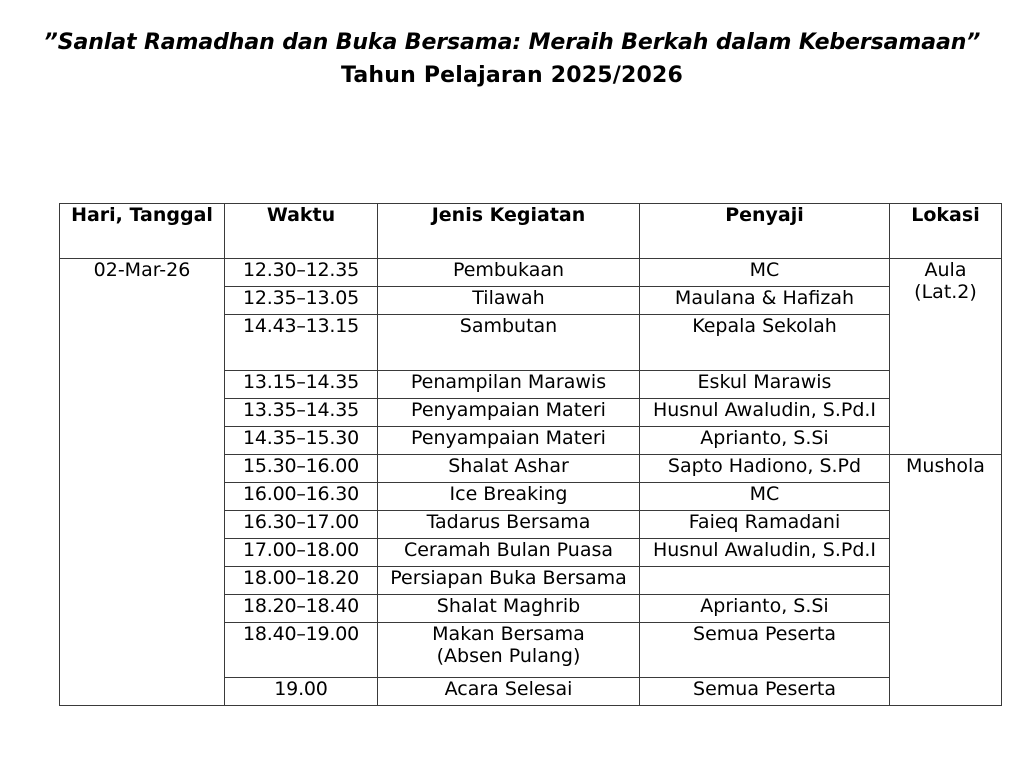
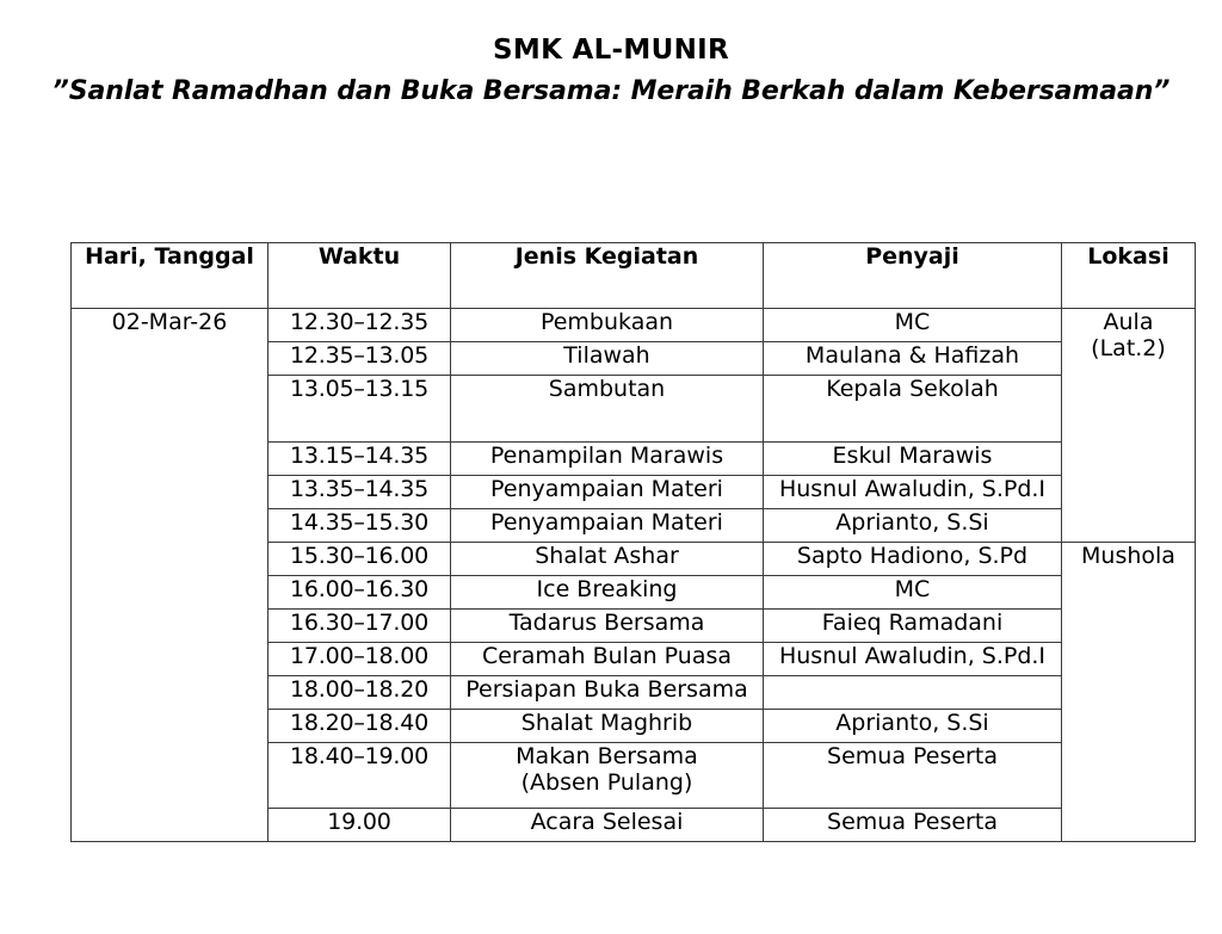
+ SMK AL-MUNIR
  ”Sanlat Ramadhan dan Buka Bersama: Meraih Berkah dalam Kebersamaan”
- Tahun Pelajaran 2025/2026
  Hari, Tanggal	Waktu	Jenis Kegiatan	Penyaji	Lokasi
  02-Mar-26	12.30–12.35	Pembukaan	MC	Aula (Lat.2)
  12.35–13.05	Tilawah	Maulana & Hafizah
- 14.43–13.15	Sambutan	Kepala Sekolah
+ 13.05–13.15	Sambutan	Kepala Sekolah
  13.15–14.35	Penampilan Marawis	Eskul Marawis
  13.35–14.35	Penyampaian Materi	Husnul Awaludin, S.Pd.I
  14.35–15.30	Penyampaian Materi	Aprianto, S.Si
  15.30–16.00	Shalat Ashar	Sapto Hadiono, S.Pd	Mushola
  16.00–16.30	Ice Breaking	MC
  16.30–17.00	Tadarus Bersama	Faieq Ramadani
  17.00–18.00	Ceramah Bulan Puasa	Husnul Awaludin, S.Pd.I
  18.00–18.20	Persiapan Buka Bersama
  18.20–18.40	Shalat Maghrib	Aprianto, S.Si
  18.40–19.00	Makan Bersama (Absen Pulang)	Semua Peserta
  19.00	Acara Selesai	Semua Peserta
